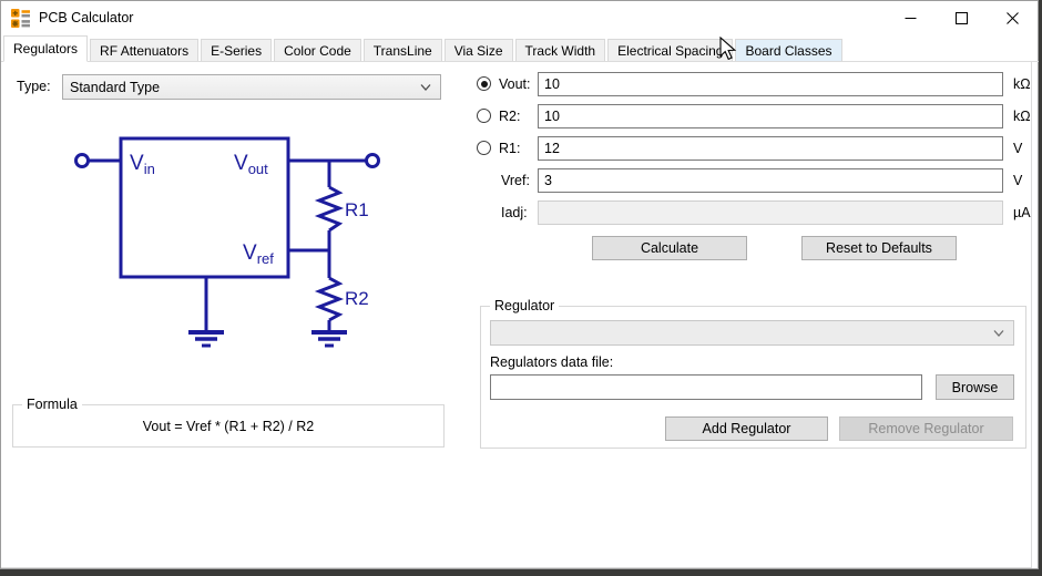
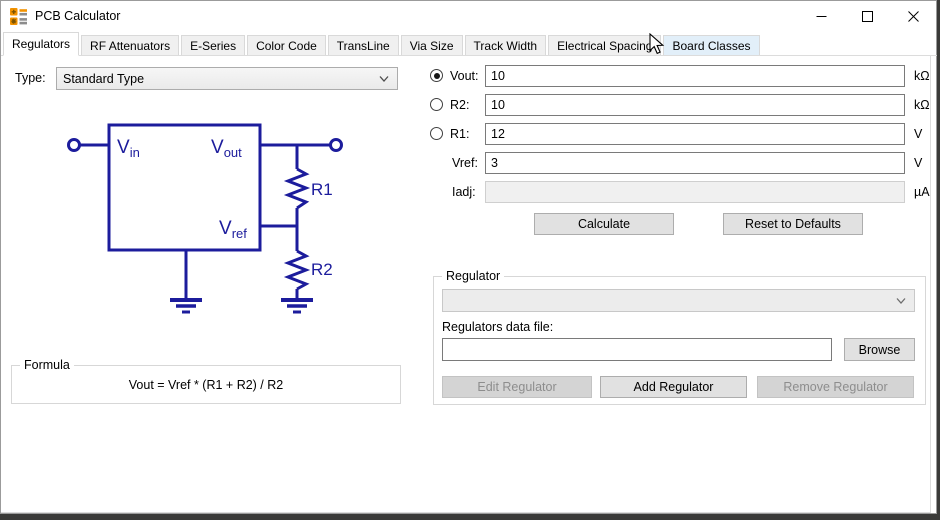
  PCB Calculator
  Regulators
  RF Attenuators
  E-Series
  Color Code
  TransLine
  Via Size
  Track Width
  Electrical Spacing
  Board Classes
  Type:
  Standard Type
  Vin
  Vout
  Vref
  R1
  R2
  Formula
  Vout = Vref * (R1 + R2) / R2
  Vout:
  10
  kΩ
  R2:
  10
  kΩ
  R1:
  12
  V
  Vref:
  3
  V
  Iadj:
  µA
  Calculate
  Reset to Defaults
  Regulator
  Regulators data file:
  Browse
+ Edit Regulator
  Add Regulator
  Remove Regulator
